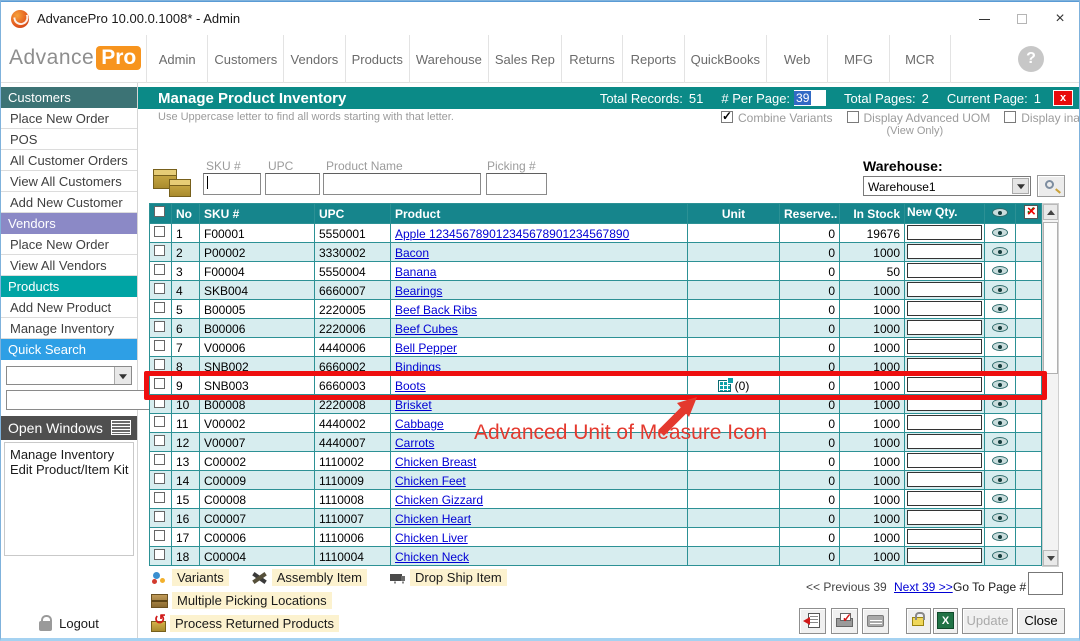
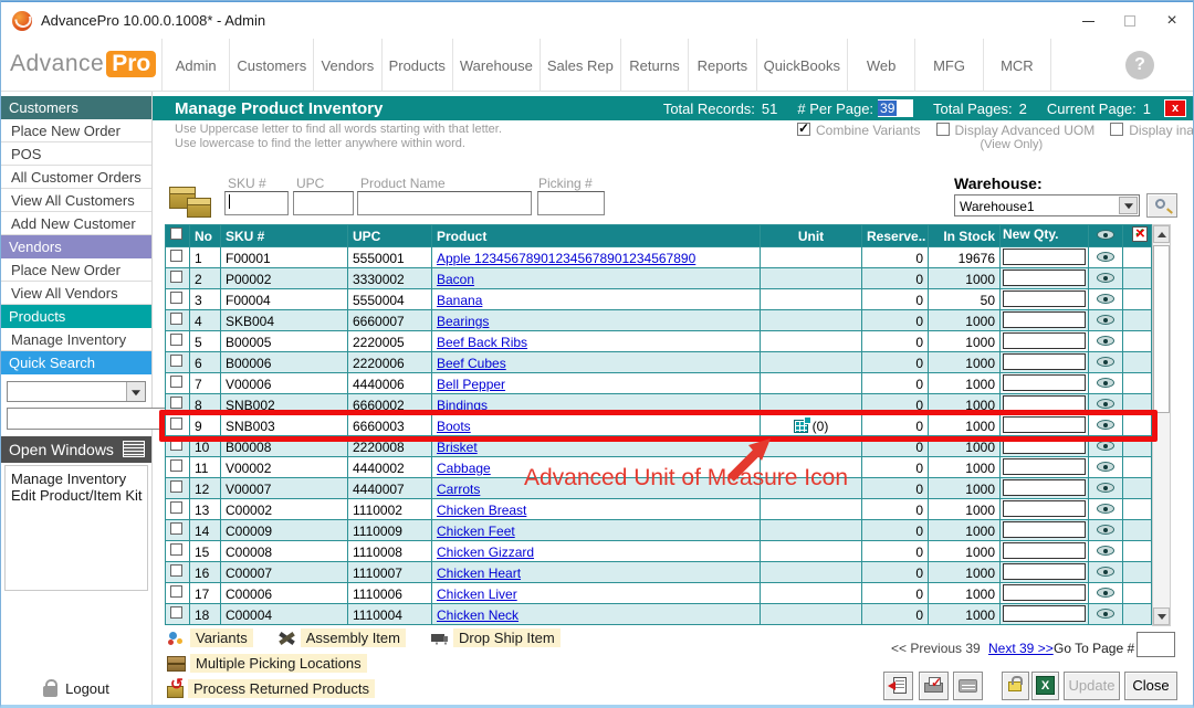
  AdvancePro 10.00.0.1008* - Admin
  ×
  Advance
  Pro
  Admin
  Customers
  Vendors
  Products
  Warehouse
  Sales Rep
  Returns
  Reports
  QuickBooks
  Web
  MFG
  MCR
  ?
  Customers
  Place New Order
  POS
  All Customer Orders
  View All Customers
  Add New Customer
  Vendors
  Place New Order
  View All Vendors
  Products
- Add New Product
  Manage Inventory
  Quick Search
  Open Windows
  Manage Inventory
  Edit Product/Item Kit
  Logout
  Manage Product Inventory
  Total Records:
  51
  # Per Page:
  39
  Total Pages:
  2
  Current Page:
  1
  x
  Use Uppercase letter to find all words starting with that letter.
+ Use lowercase to find the letter anywhere within word.
  ✓
  Combine Variants
  Display Advanced UOM
  (View Only)
  SKU #
  UPC
  Product Name
  Picking #
  Warehouse:
  Warehouse1
  No
  SKU #
  UPC
  Product
  Unit
  Reserve..
  In Stock
  New Qty.
  1
  F00001
  5550001
  Apple 123456789012345678901234567890
  0
  19676
  2
  P00002
  3330002
  Bacon
  0
  1000
  3
  F00004
  5550004
  Banana
  0
  50
  4
  SKB004
  6660007
  Bearings
  0
  1000
  5
  B00005
  2220005
  Beef Back Ribs
  0
  1000
  6
  B00006
  2220006
  Beef Cubes
  0
  1000
  7
  V00006
  4440006
  Bell Pepper
  0
  1000
  8
  SNB002
  6660002
  Bindings
  0
  1000
  9
  SNB003
  6660003
  Boots
  (0)
  0
  1000
  10
  B00008
  2220008
  Brisket
  0
  1000
  11
  V00002
  4440002
  Cabbage
  0
  1000
  12
  V00007
  4440007
  Carrots
  0
  1000
  13
  C00002
  1110002
  Chicken Breast
  0
  1000
  14
  C00009
  1110009
  Chicken Feet
  0
  1000
  15
  C00008
  1110008
  Chicken Gizzard
  0
  1000
  16
  C00007
  1110007
  Chicken Heart
  0
  1000
  17
  C00006
  1110006
  Chicken Liver
  0
  1000
  18
  C00004
  1110004
  Chicken Neck
  0
  1000
  Advanced Unit of Masure Icon
  Variants
  Assembly Item
  Drop Ship Item
  Multiple Picking Locations
  Process Returned Products
  << Previous 39
  Next 39 >>
  Go To Page #
  X
  Update
  Close
